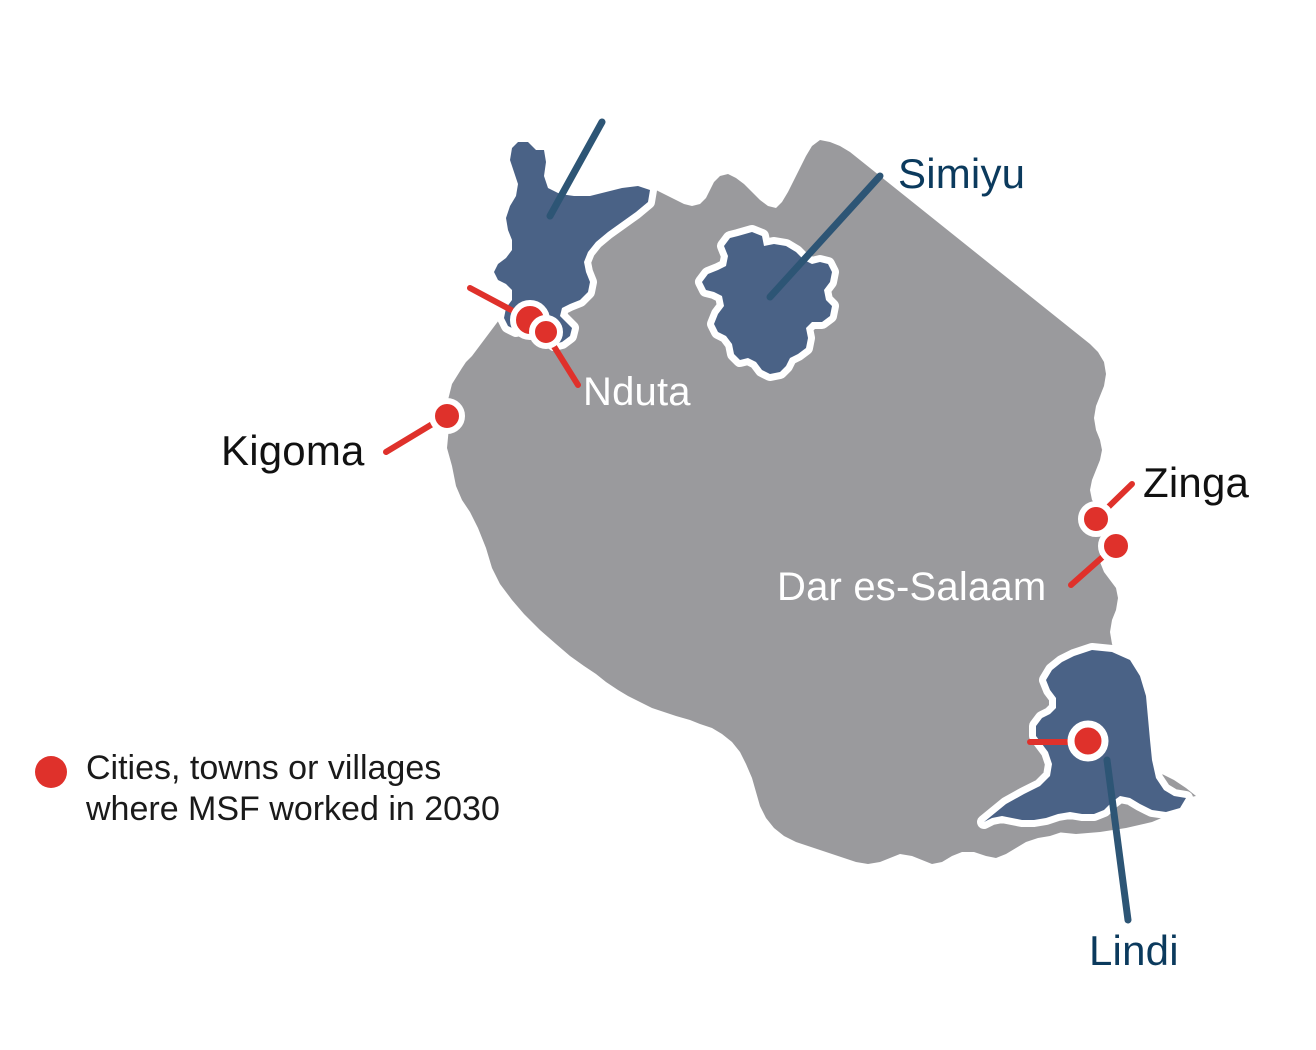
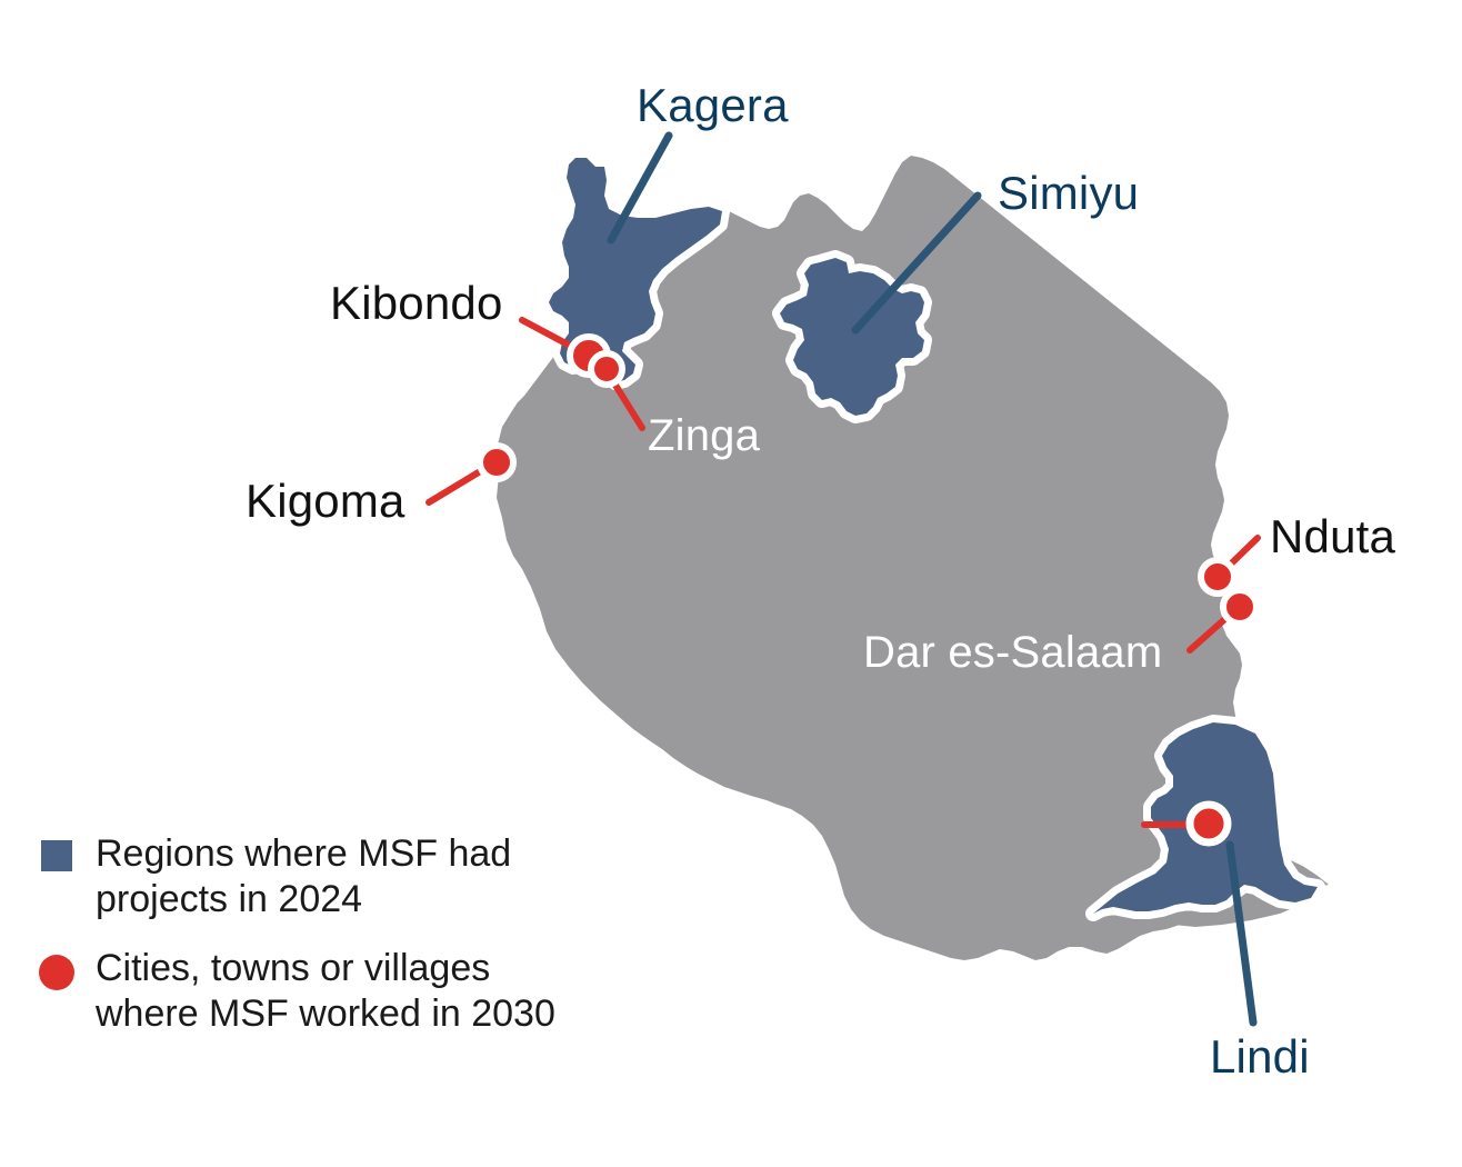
+ Kagera
  Simiyu
  Lindi
+ Kibondo
- Nduta
+ Zinga
  Kigoma
- Zinga
+ Nduta
  Dar es-Salaam
+ Regions where MSF had
+ projects in 2024
  Cities, towns or villages
  where MSF worked in 2030
